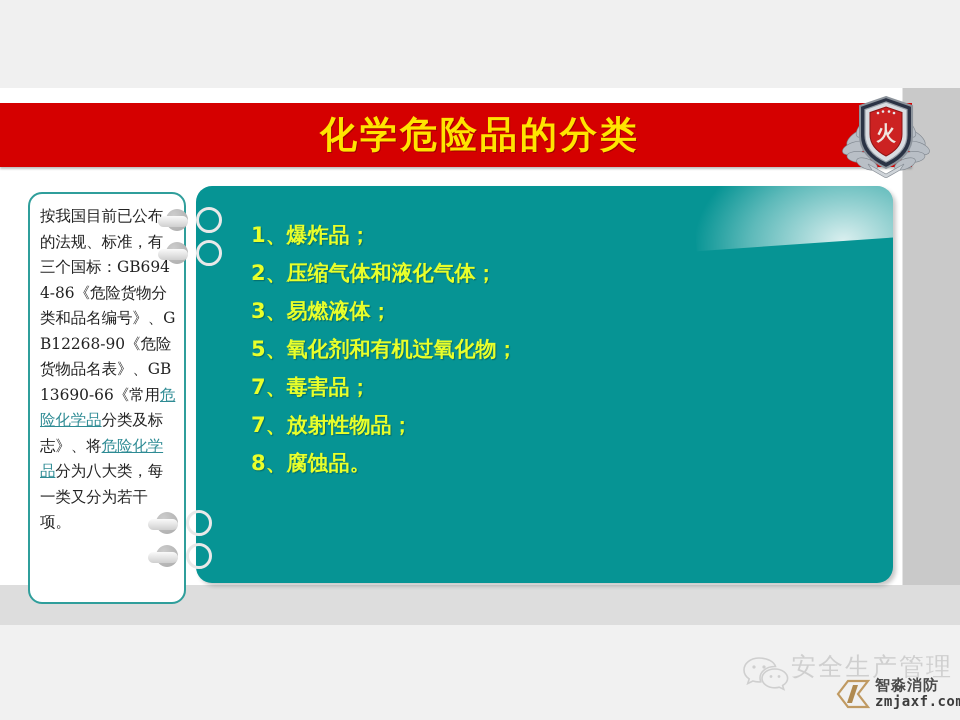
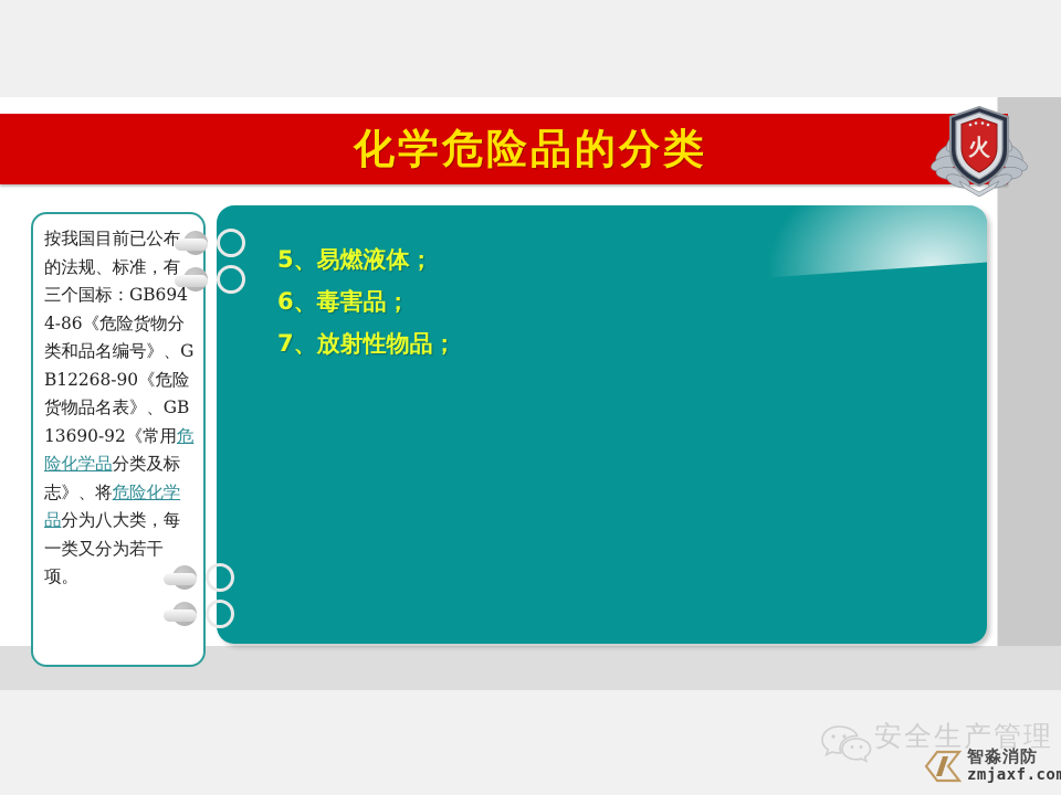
  化学危险品的分类
  火
- 按我国目前已公布的法规、标准，有三个国标：GB6944-86《危险货物分类和品名编号》、GB12268-90《危险货物品名表》、GB13690-66《常用危险化学品分类及标志》、将危险化学品分为八大类，每一类又分为若干项。
+ 按我国目前已公布的法规、标准，有三个国标：GB6944-86《危险货物分类和品名编号》、GB12268-90《危险货物品名表》、GB13690-92《常用危险化学品分类及标志》、将危险化学品分为八大类，每一类又分为若干项。
- 1、爆炸品；
- 2、压缩气体和液化气体；
- 3、易燃液体；
+ 5、易燃液体；
- 5、氧化剂和有机过氧化物；
- 7、毒害品；
+ 6、毒害品；
  7、放射性物品；
- 8、腐蚀品。
  安全生产管理
  智淼消防
  zmjaxf.co
